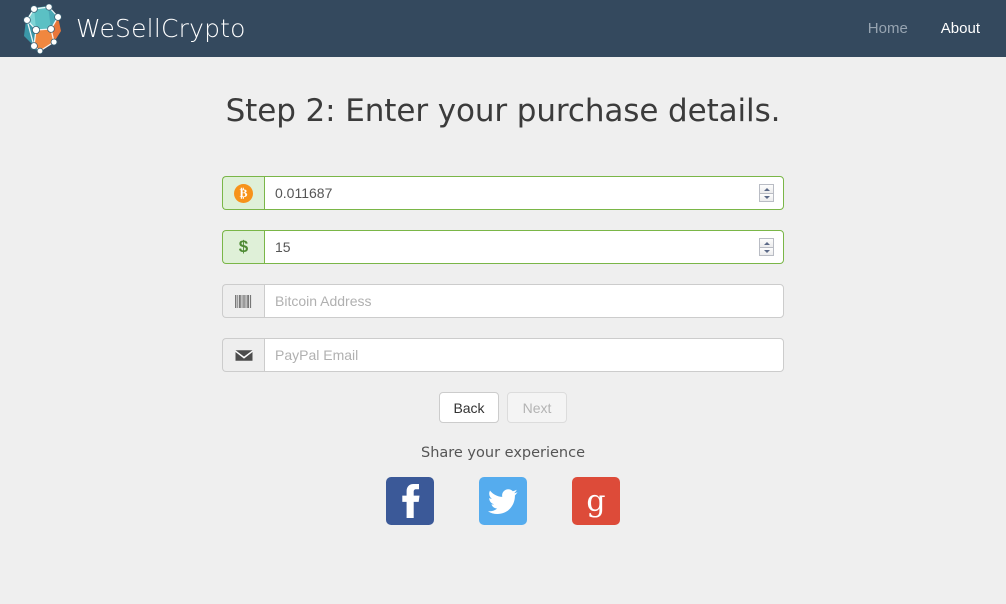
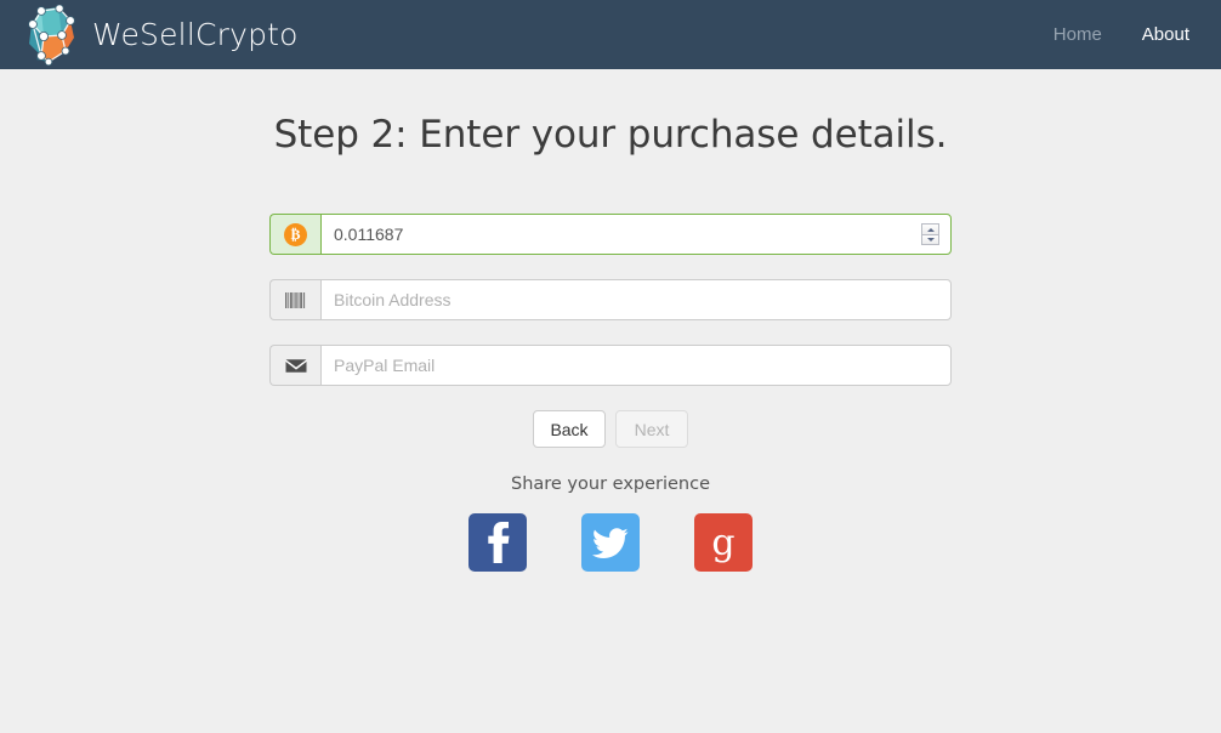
  WeSellCrypto
  Home
  About
  Step 2: Enter your purchase details.
  ₿
  0.011687
- $
- 15
  Bitcoin Address
  PayPal Email
  Back
  Next
  Share your experience
  g
